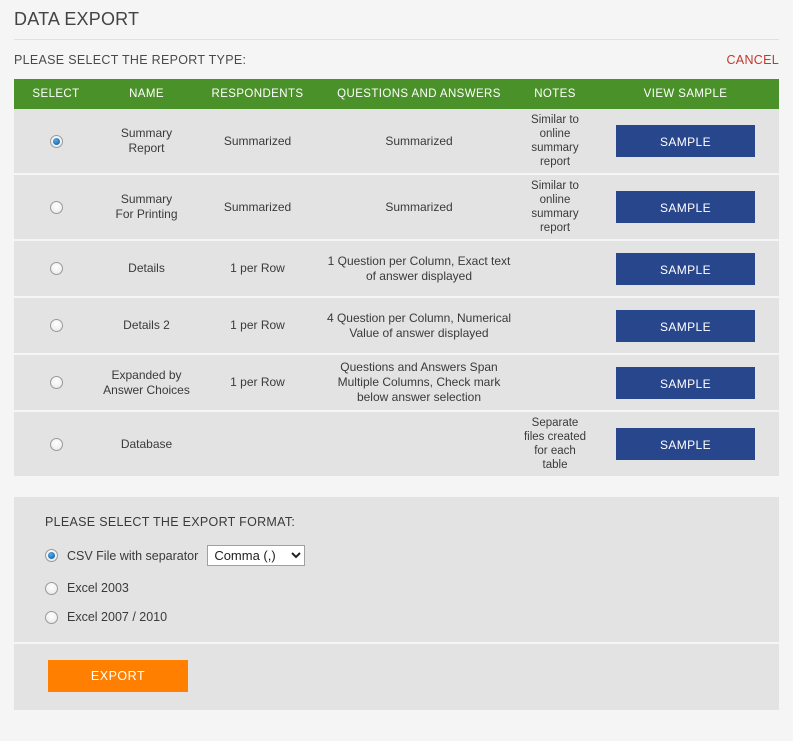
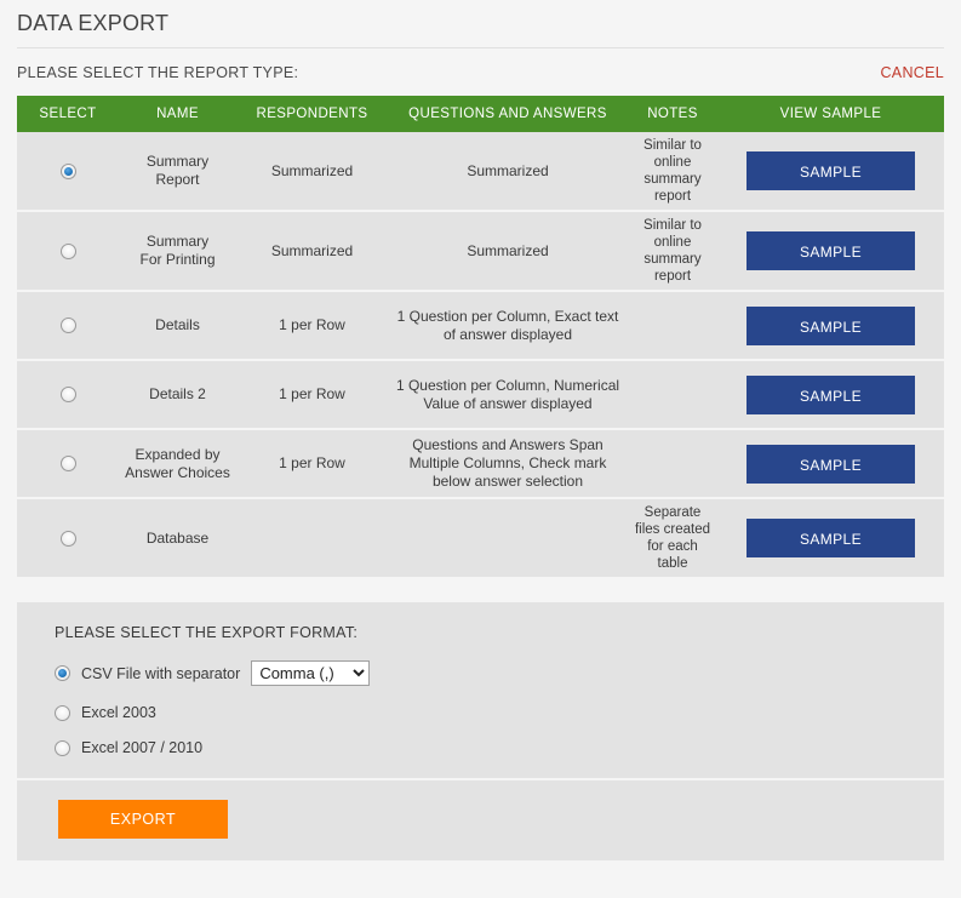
  DATA EXPORT
  PLEASE SELECT THE REPORT TYPE:
  CANCEL
  SELECT
  NAME
  RESPONDENTS
  QUESTIONS AND ANSWERS
  NOTES
  VIEW SAMPLE
  Summary Report
  Summarized
  Summarized
  Similar to online summary report
  SAMPLE
  Summary
  For Printing
  Summarized
  Summarized
  Similar to online summary report
  SAMPLE
  Details
  1 per Row
  1 Question per Column, Exact text of answer displayed
  SAMPLE
  Details 2
  1 per Row
- 4 Question per Column, Numerical Value of answer displayed
+ 1 Question per Column, Numerical Value of answer displayed
  SAMPLE
  Expanded by
  Answer Choices
  1 per Row
  Questions and Answers Span Multiple Columns, Check mark below answer selection
  SAMPLE
  Database
  Separate files created for each table
  SAMPLE
  PLEASE SELECT THE EXPORT FORMAT:
  CSV File with separator
  Comma (,)
  Excel 2003
  Excel 2007 / 2010
  EXPORT
